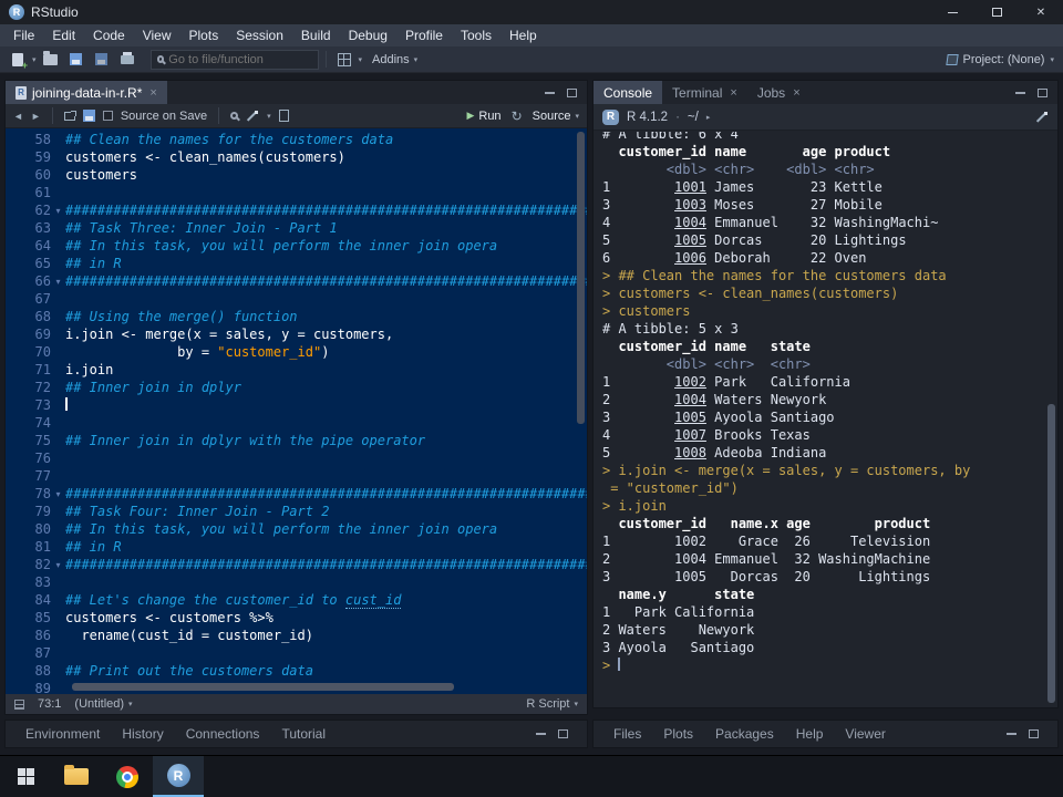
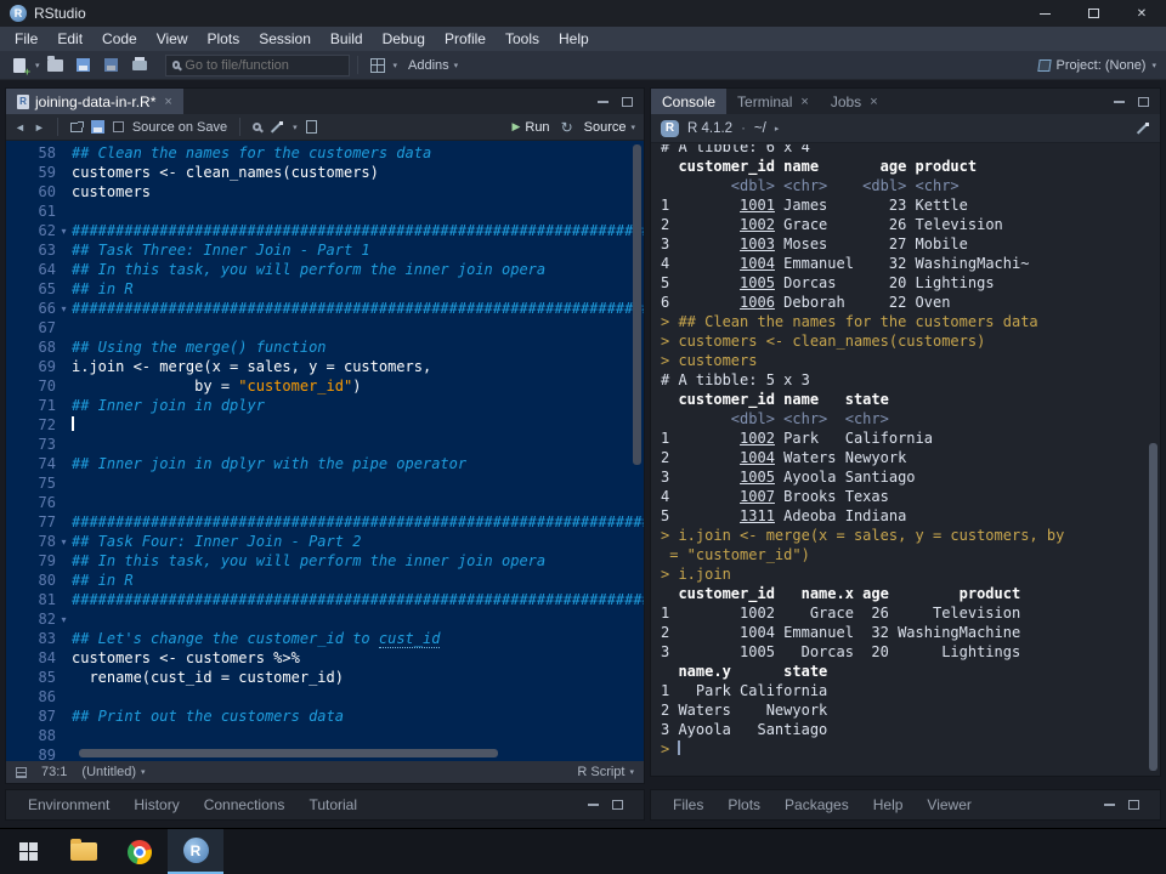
  R
  RStudio
  ✕
  File
  Edit
  Code
  View
  Plots
  Session
  Build
  Debug
  Profile
  Tools
  Help
  Go to file/function
  Addins
  Project: (None)
  R
  joining-data-in-r.R*
  ×
  ◄
  ►
  Source on Save
  ▶
  Run
  ↻
  Source
  58
  59
  60
  61
  62
  ▾
  63
  64
  65
  66
  ▾
  67
  68
  69
  70
  71
  72
  73
  74
  75
  76
  77
  78
  ▾
  79
  80
  81
  82
  ▾
  83
  84
  85
  86
  87
  88
  89
  ## Clean the names for the customers data
  customers <- clean_names(customers)
  customers
  ################################################################
  ## Task Three: Inner Join - Part 1
  ## In this task, you will perform the inner join opera
  ## in R
  ################################################################
  ## Using the merge() function
  i.join <- merge(x = sales, y = customers,
  by = "customer_id")
- i.join
  ## Inner join in dplyr
  ## Inner join in dplyr with the pipe operator
  #################################################################
  ## Task Four: Inner Join - Part 2
  ## In this task, you will perform the inner join opera
  ## in R
  #################################################################
  ## Let's change the customer_id to cust_id
  customers <- customers %>%
  rename(cust_id = customer_id)
  ## Print out the customers data
  73:1
  (Untitled)
  R Script
  Console
  Terminal
  ×
  Jobs
  ×
  R
  R 4.1.2
  ·
  ~/
  # A tibble: 6 x 4
  customer_id name age product
  <dbl> <chr> <dbl> <chr>
  1 1001 James 23 Kettle
+ 2 1002 Grace 26 Television
  3 1003 Moses 27 Mobile
  4 1004 Emmanuel 32 WashingMachi~
  5 1005 Dorcas 20 Lightings
  6 1006 Deborah 22 Oven
  > ## Clean the names for the customers data
  > customers <- clean_names(customers)
  > customers
  # A tibble: 5 x 3
  customer_id name state
  <dbl> <chr> <chr>
  1 1002 Park California
  2 1004 Waters Newyork
  3 1005 Ayoola Santiago
  4 1007 Brooks Texas
- 5 1008 Adeoba Indiana
+ 5 1311 Adeoba Indiana
  > i.join <- merge(x = sales, y = customers, by
  = "customer_id")
  > i.join
  customer_id name.x age product
  1 1002 Grace 26 Television
  2 1004 Emmanuel 32 WashingMachine
  3 1005 Dorcas 20 Lightings
  name.y state
  1 Park California
  2 Waters Newyork
  3 Ayoola Santiago
  >
  Environment
  History
  Connections
  Tutorial
  Files
  Plots
  Packages
  Help
  Viewer
  R
